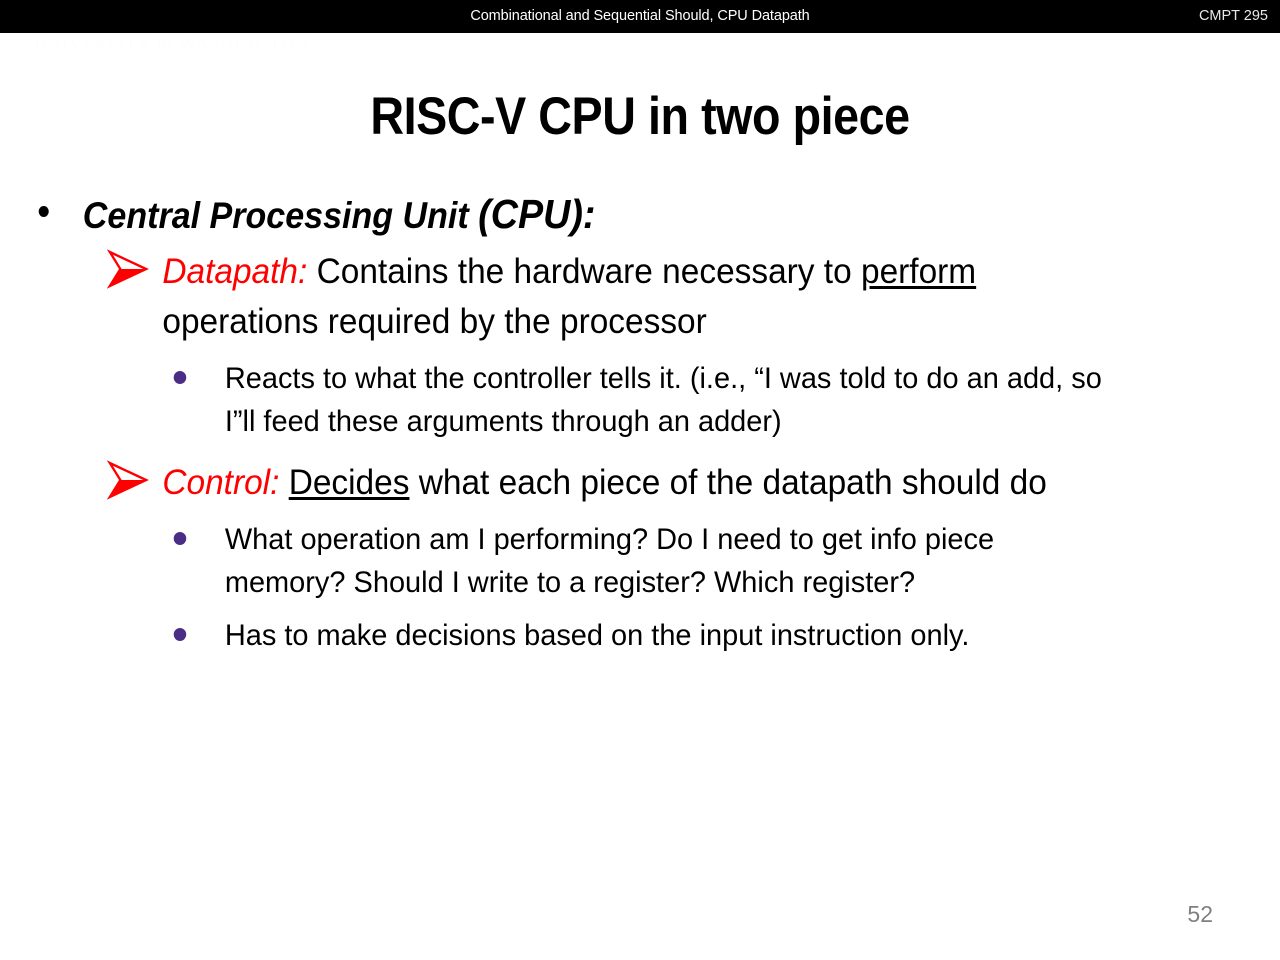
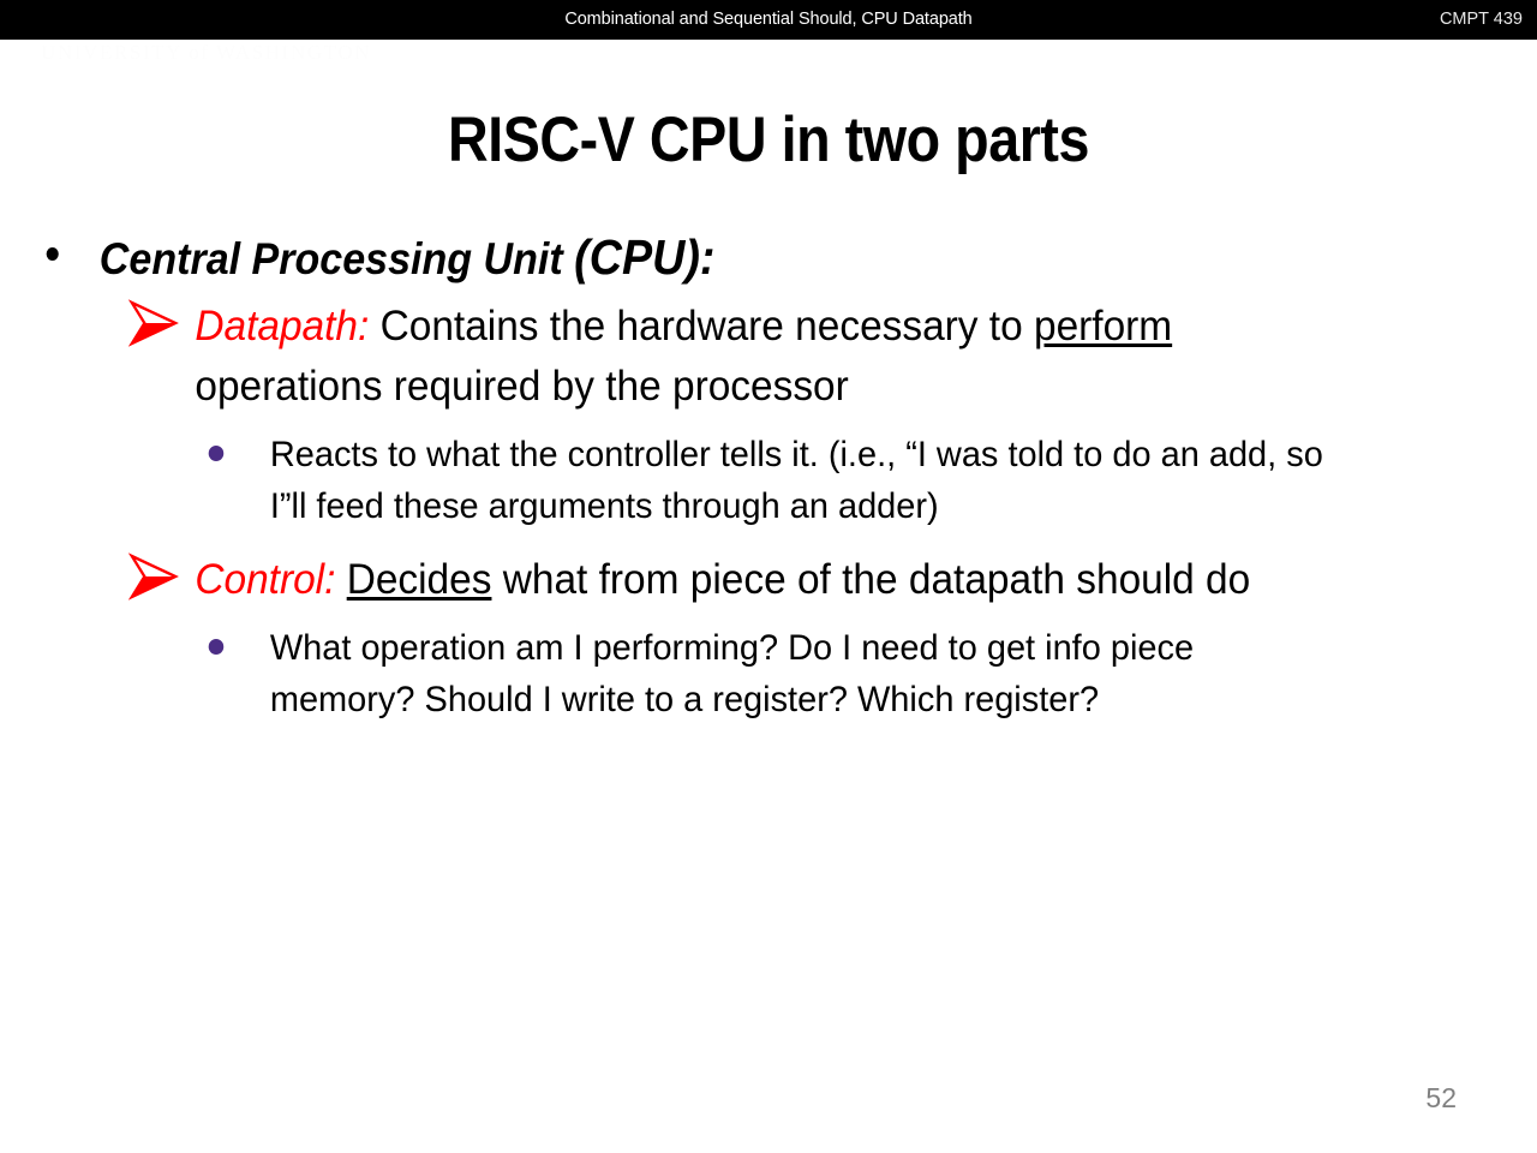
  Combinational and Sequential Should, CPU Datapath
- CMPT 295
+ CMPT 439
- RISC-V CPU in two piece
+ RISC-V CPU in two parts
  Central Processing Unit (CPU):
  Datapath: Contains the hardware necessary to perform
  operations required by the processor
  Reacts to what the controller tells it. (i.e., “I was told to do an add, so
  I”ll feed these arguments through an adder)
- Control: Decides what each piece of the datapath should do
+ Control: Decides what from piece of the datapath should do
  What operation am I performing? Do I need to get info piece
  memory? Should I write to a register? Which register?
- Has to make decisions based on the input instruction only.
  52
